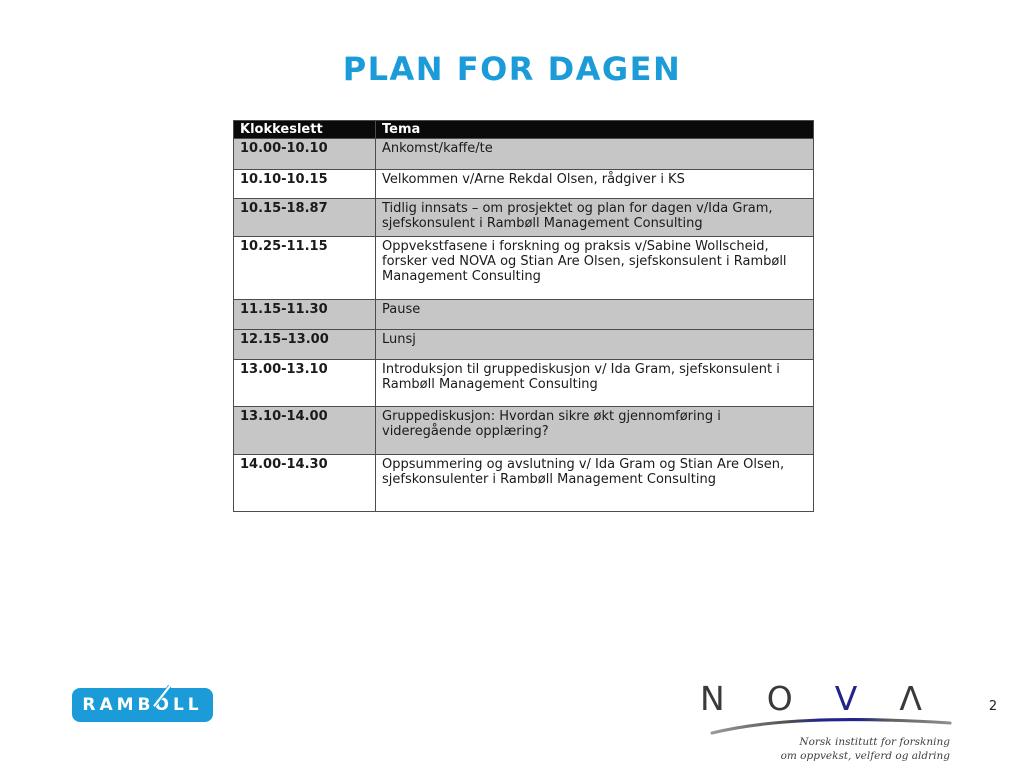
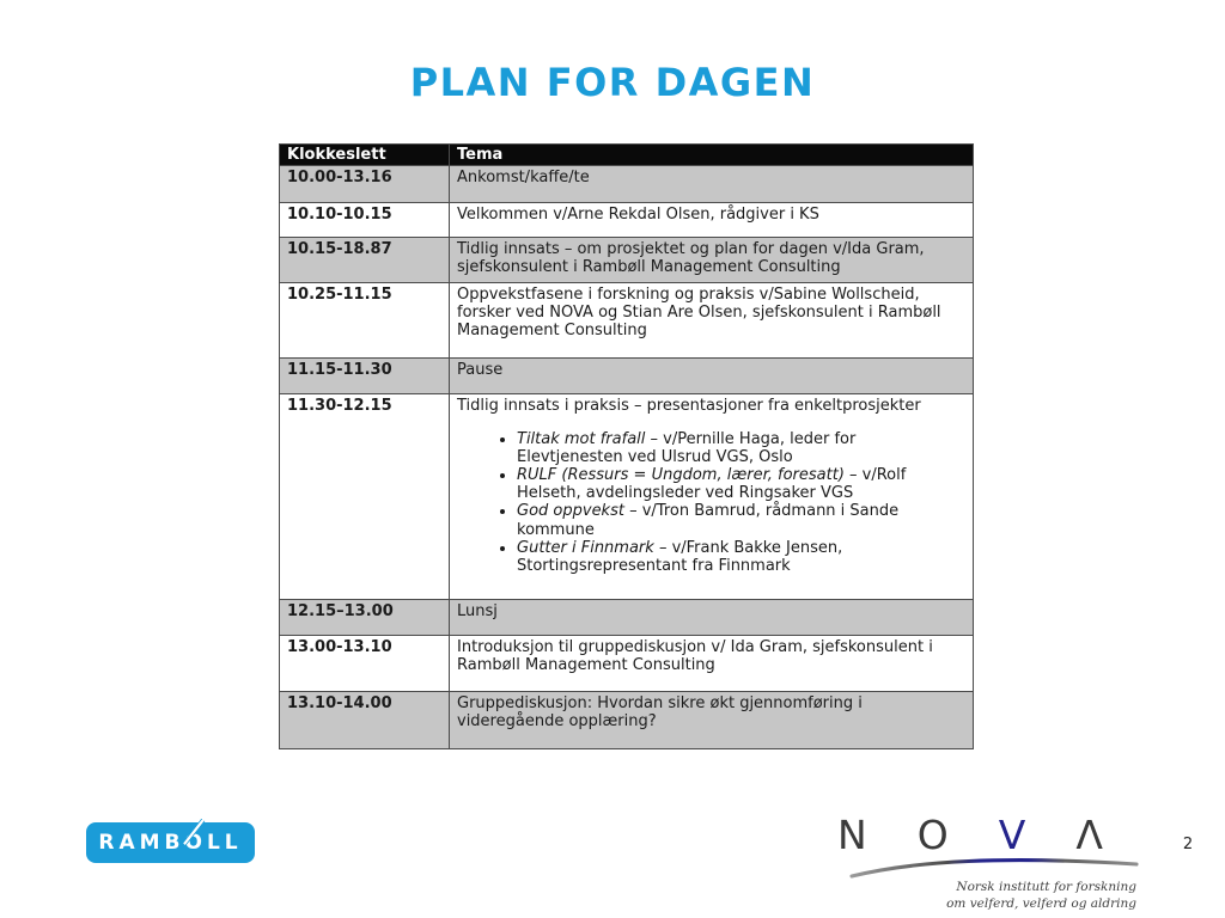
  PLAN FOR DAGEN
  Klokkeslett	Tema
- 10.00-10.10	Ankomst/kaffe/te
+ 10.00-13.16	Ankomst/kaffe/te
  10.10-10.15	Velkommen v/Arne Rekdal Olsen, rådgiver i KS
  10.15-18.87	Tidlig innsats – om prosjektet og plan for dagen v/Ida Gram, sjefskonsulent i Rambøll Management Consulting
  10.25-11.15	Oppvekstfasene i forskning og praksis v/Sabine Wollscheid, forsker ved NOVA og Stian Are Olsen, sjefskonsulent i Rambøll Management Consulting
  11.15-11.30	Pause
+ 11.30-12.15	Tidlig innsats i praksis – presentasjoner fra enkeltprosjekter Tiltak mot frafall – v/Pernille Haga, leder for Elevtjenesten ved Ulsrud VGS, Oslo RULF (Ressurs = Ungdom, lærer, foresatt) – v/Rolf Helseth, avdelingsleder ved Ringsaker VGS God oppvekst – v/Tron Bamrud, rådmann i Sande kommune Gutter i Finnmark – v/Frank Bakke Jensen, Stortingsrepresentant fra Finnmark
  12.15–13.00	Lunsj
  13.00-13.10	Introduksjon til gruppediskusjon v/ Ida Gram, sjefskonsulent i Rambøll Management Consulting
  13.10-14.00	Gruppediskusjon: Hvordan sikre økt gjennomføring i videregående opplæring?
- 14.00-14.30	Oppsummering og avslutning v/ Ida Gram og Stian Are Olsen, sjefskonsulenter i Rambøll Management Consulting
  RAMB
  O
  LL
  N
  O
  V
  Λ
  Norsk institutt for forskning
- om oppvekst, velferd og aldring
+ om velferd, velferd og aldring
  2
